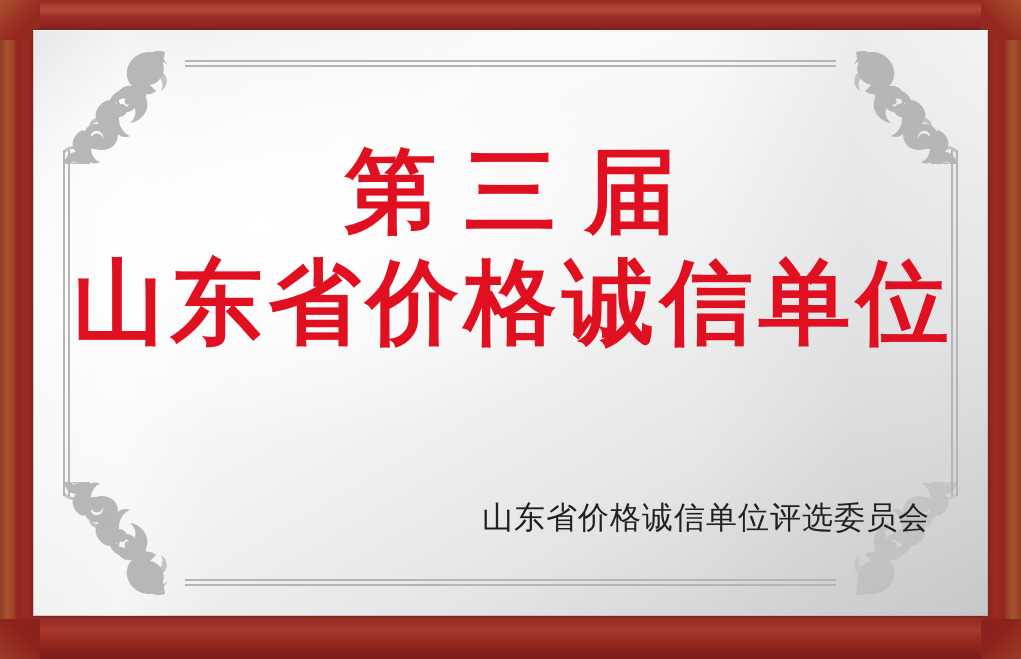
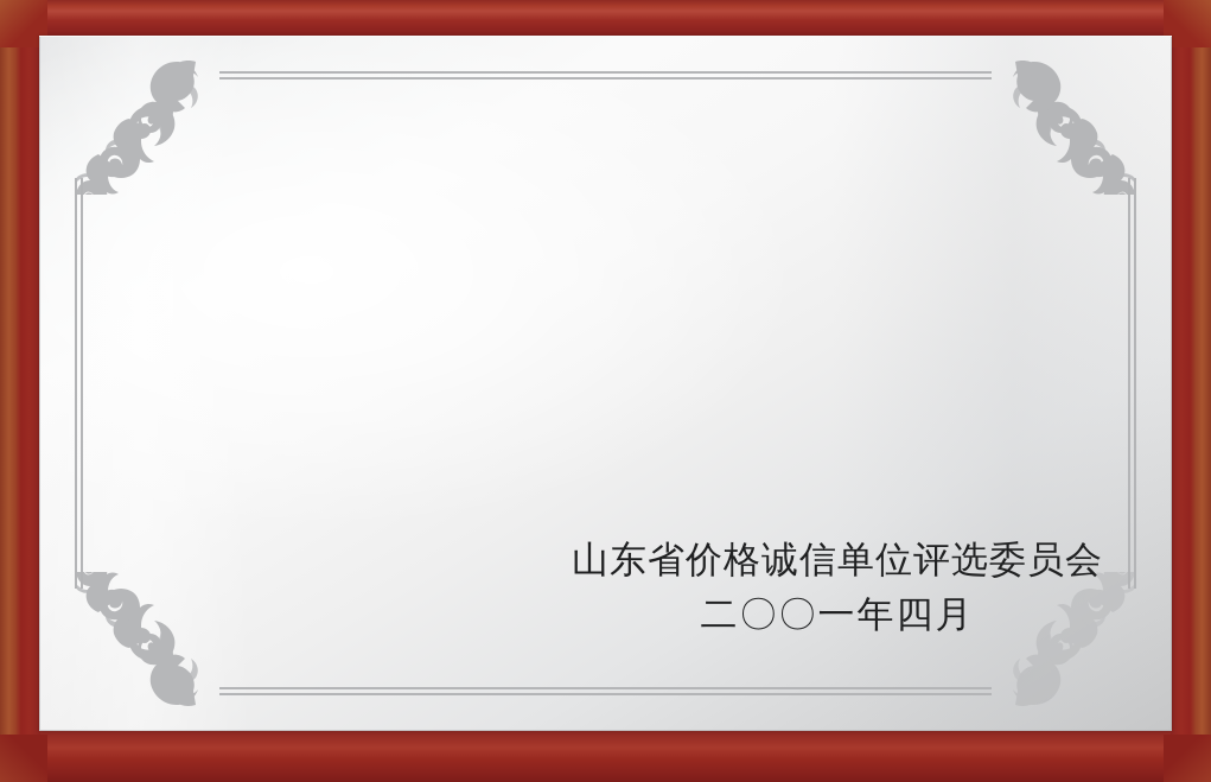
- 第三届
- 山东省价格诚信单位
  山东省价格诚信单位评选委员会
+ 二〇〇一年四月
